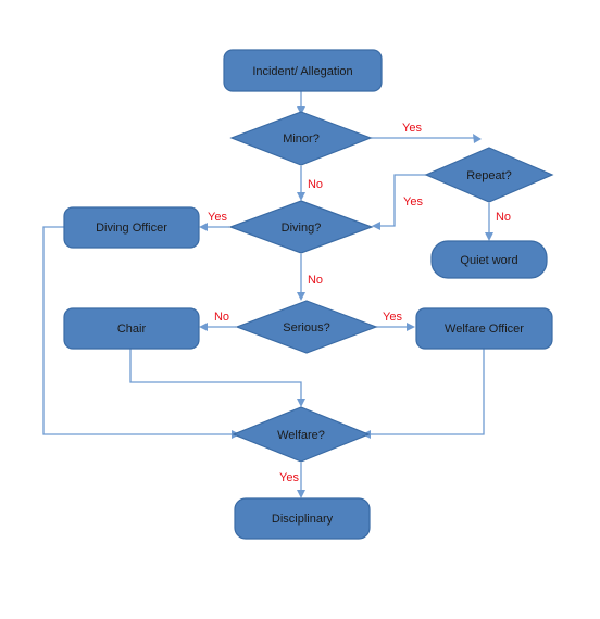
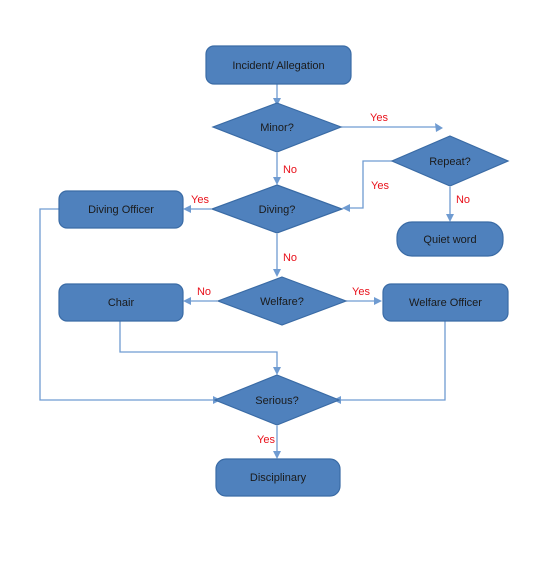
  Incident/ Allegation
  Minor?
  Repeat?
  Quiet word
  Diving?
  Diving Officer
- Serious?
+ Welfare?
  Chair
  Welfare Officer
- Welfare?
+ Serious?
  Disciplinary
  Yes
  No
  Yes
  No
  Yes
  No
  No
  Yes
  Yes
